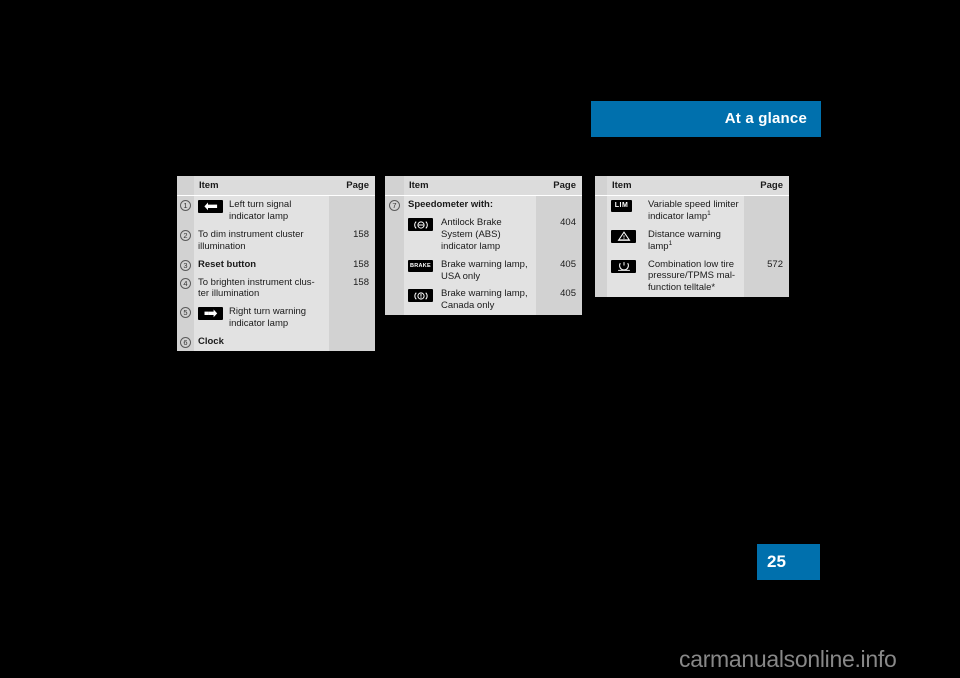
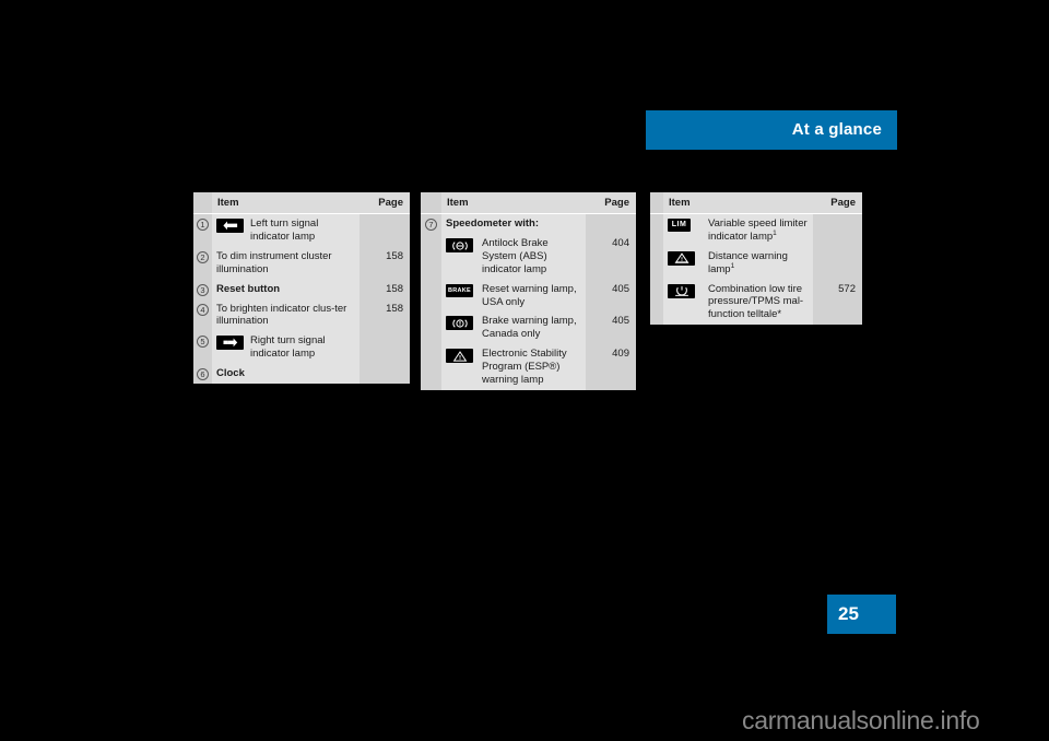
  At a glance
  	Item	Page
  1		Left turn signal indicator lamp
  2	To dim instrument cluster illumination	158
  3	Reset button	158
- 4	To brighten instrument clus-ter illumination	158
+ 4	To brighten indicator clus-ter illumination	158
- 5		Right turn warning indicator lamp
+ 5		Right turn signal indicator lamp
  6	Clock
  	Item	Page
  7	Speedometer with:
  		Antilock Brake System (ABS) indicator lamp	404
- 		Brake warning lamp, USA only	405
+ 		Reset warning lamp, USA only	405
  		Brake warning lamp, Canada only	405
+ 		Electronic Stability Program (ESP®) warning lamp	409
  	Item	Page
  		Variable speed limiter indicator lamp
  		Distance warning lamp
  		Combination low tire pressure/TPMS mal-function telltale*	572
  25
  carmanualsonline.info
